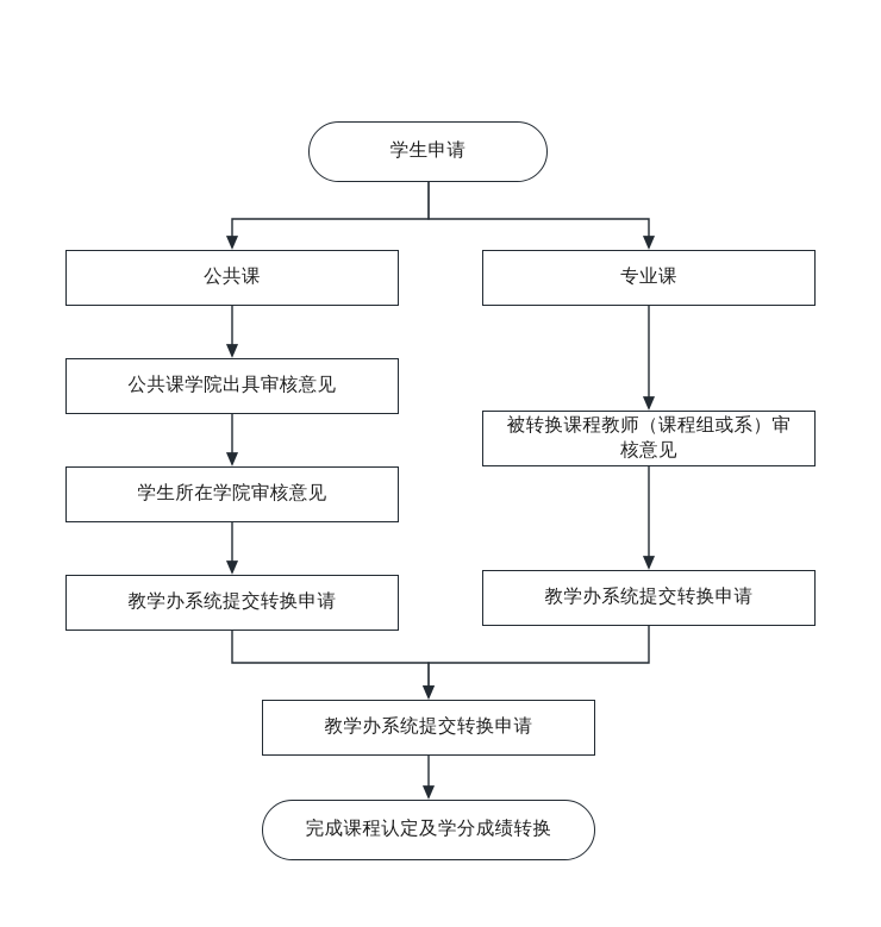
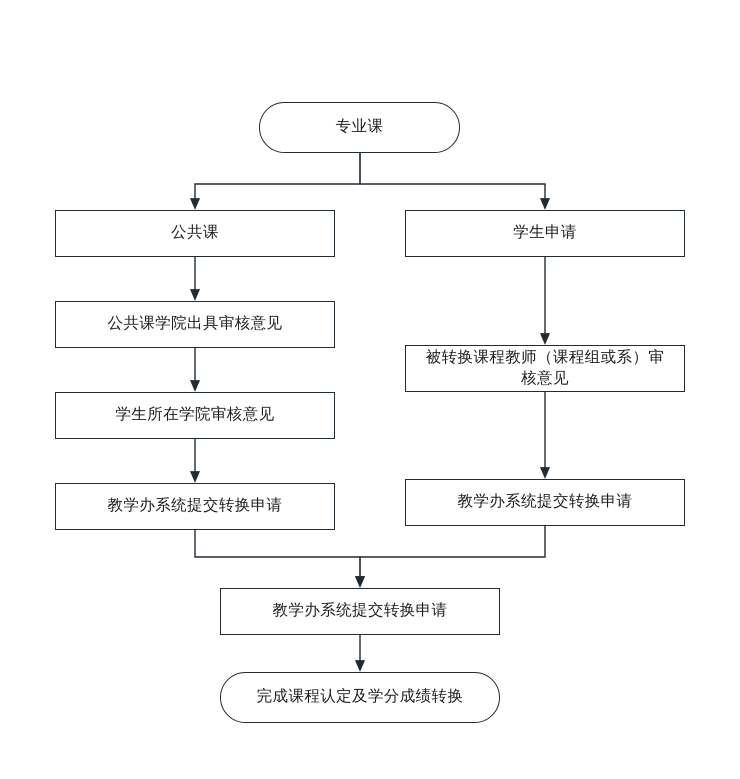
- 学生申请
+ 专业课
  公共课
- 专业课
+ 学生申请
  公共课学院出具审核意见
  被转换课程教师（课程组或系）审
  核意见
  学生所在学院审核意见
  教学办系统提交转换申请
  教学办系统提交转换申请
  教学办系统提交转换申请
  完成课程认定及学分成绩转换
